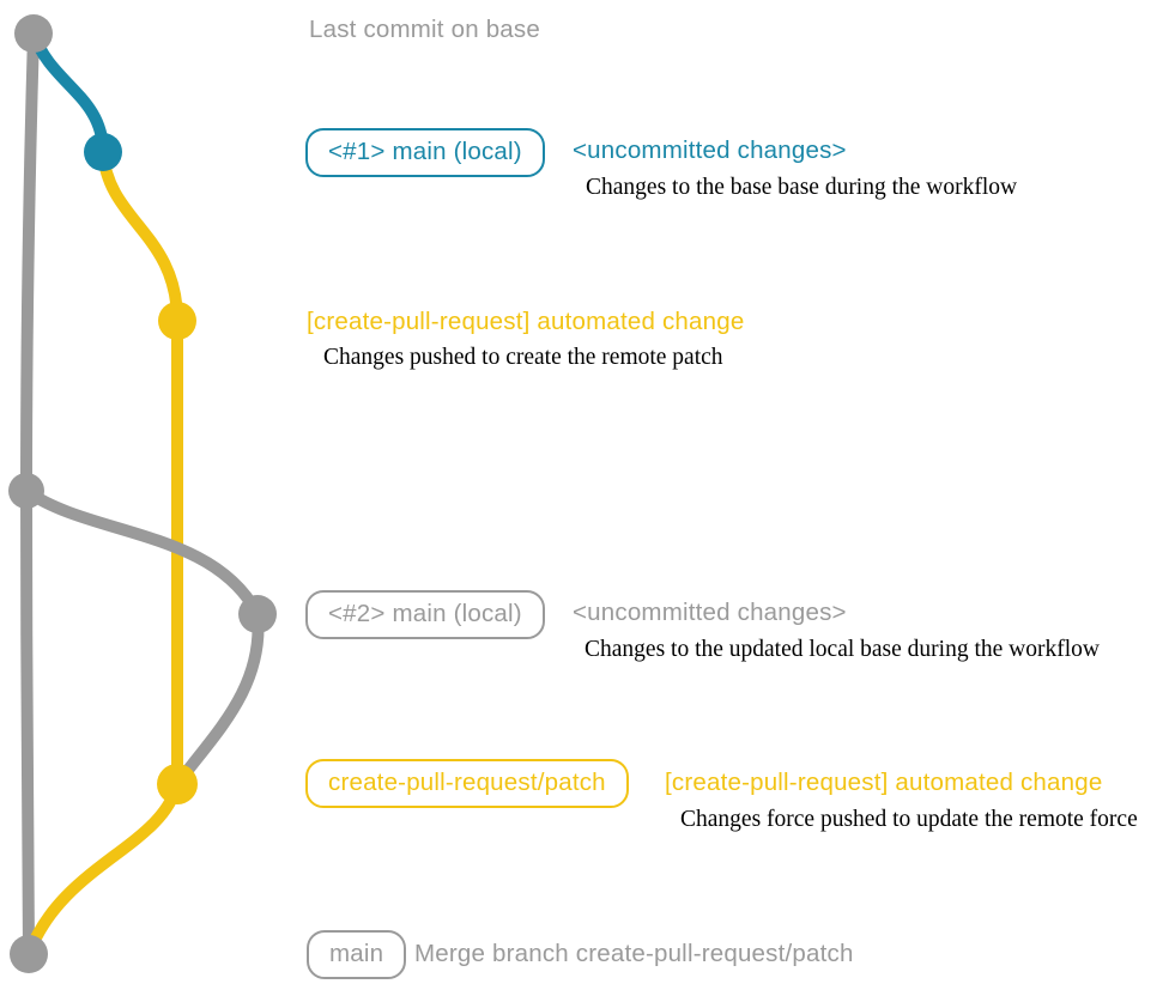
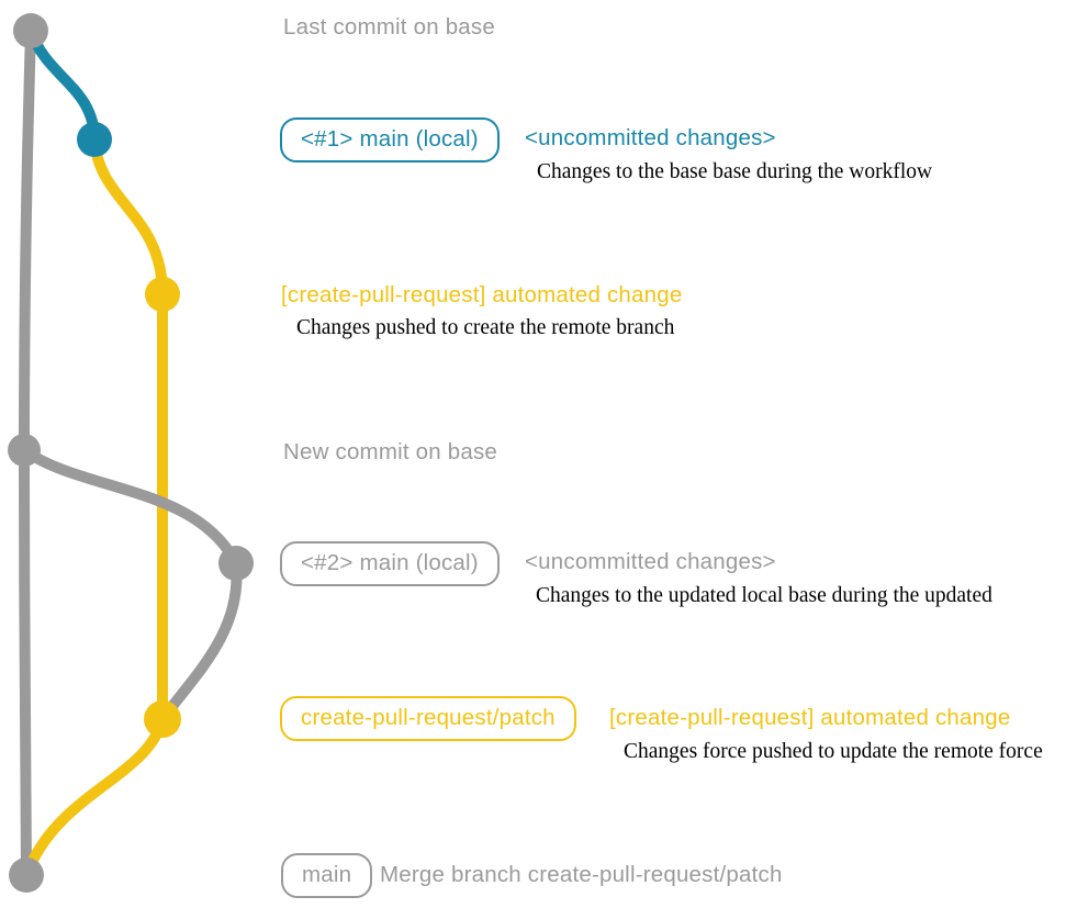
  Last commit on base
  <#1> main (local)
  <uncommitted changes>
  Changes to the base base during the workflow
  [create-pull-request] automated change
- Changes pushed to create the remote patch
+ Changes pushed to create the remote branch
+ New commit on base
  <#2> main (local)
  <uncommitted changes>
- Changes to the updated local base during the workflow
+ Changes to the updated local base during the updated
  create-pull-request/patch
  [create-pull-request] automated change
  Changes force pushed to update the remote force
  main
  Merge branch create-pull-request/patch
